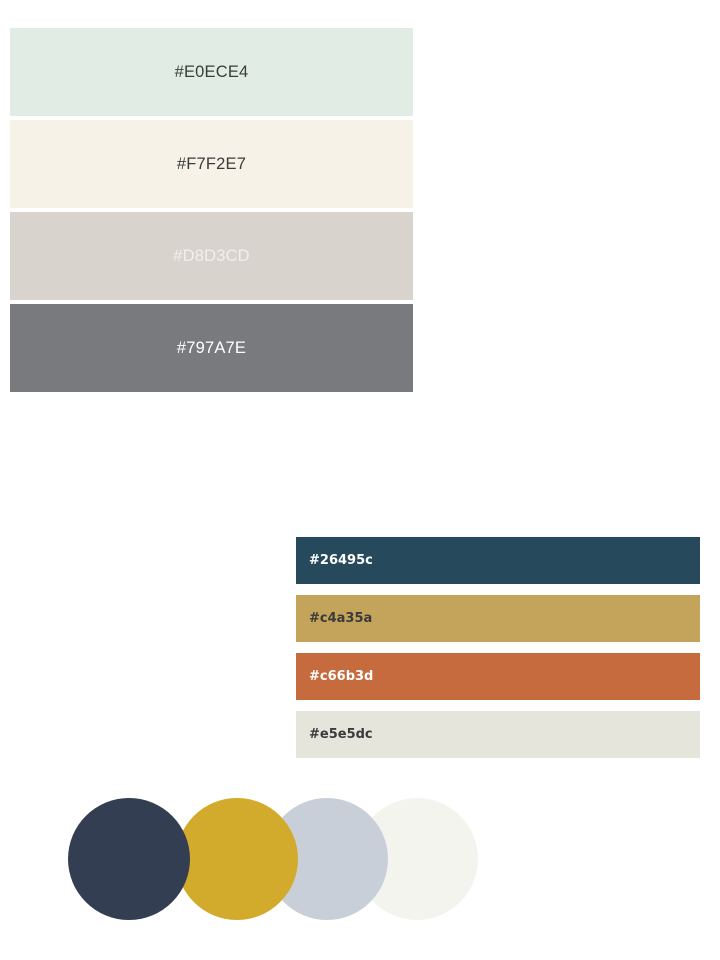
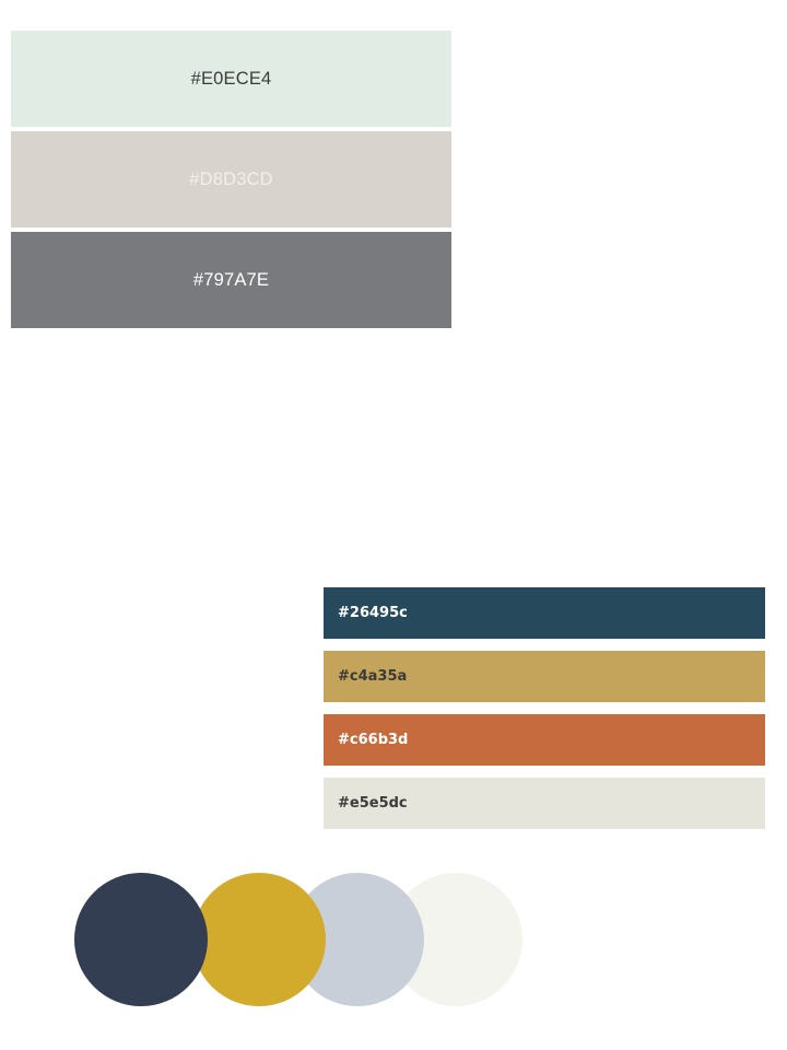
  #E0ECE4
- #F7F2E7
  #D8D3CD
  #797A7E
  #26495c
  #c4a35a
  #c66b3d
  #e5e5dc
